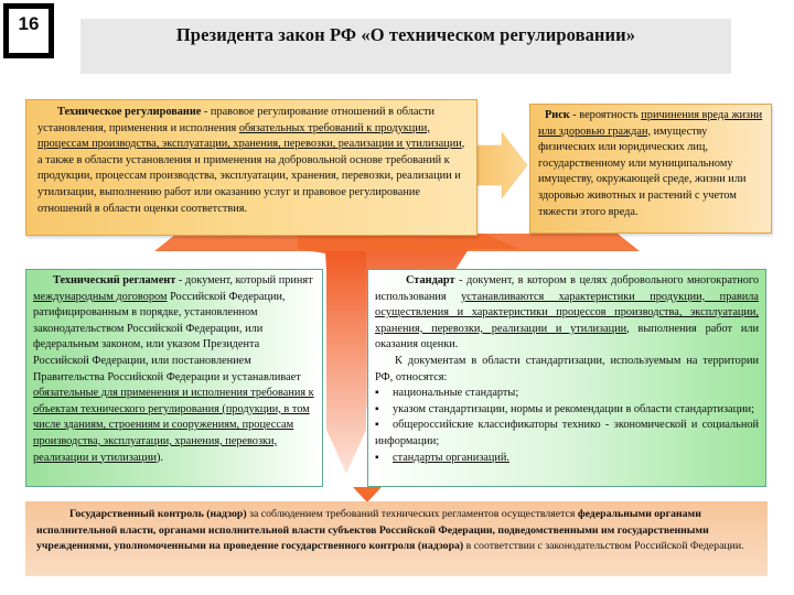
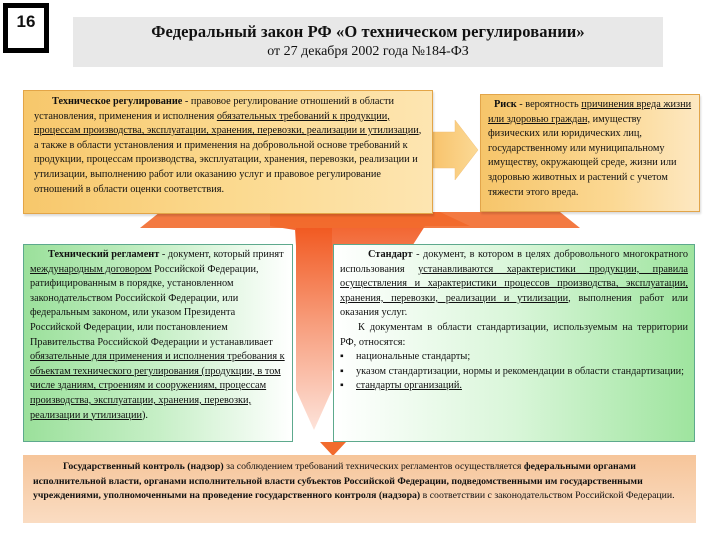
  16
- Президента закон РФ «О техническом регулировании»
+ Федеральный закон РФ «О техническом регулировании»
+ от 27 декабря 2002 года №184-ФЗ
  Техническое регулирование - правовое регулирование отношений в области установления, применения и исполнения обязательных требований к продукции, процессам производства, эксплуатации, хранения, перевозки, реализации и утилизации, а также в области установления и применения на добровольной основе требований к продукции, процессам производства, эксплуатации, хранения, перевозки, реализации и утилизации, выполнению работ или оказанию услуг и правовое регулирование отношений в области оценки соответствия.
  Риск - вероятность причинения вреда жизни или здоровью граждан, имуществу физических или юридических лиц, государственному или муниципальному имуществу, окружающей среде, жизни или здоровью животных и растений с учетом тяжести этого вреда.
  Технический регламент - документ, который принят международным договором Российской Федерации, ратифицированным в порядке, установленном законодательством Российской Федерации, или федеральным законом, или указом Президента Российской Федерации, или постановлением Правительства Российской Федерации и устанавливает обязательные для применения и исполнения требования к объектам технического регулирования (продукции, в том числе зданиям, строениям и сооружениям, процессам производства, эксплуатации, хранения, перевозки, реализации и утилизации).
- Стандарт - документ, в котором в целях добровольного многократного использования устанавливаются характеристики продукции, правила осуществления и характеристики процессов производства, эксплуатации, хранения, перевозки, реализации и утилизации, выполнения работ или оказания оценки.
+ Стандарт - документ, в котором в целях добровольного многократного использования устанавливаются характеристики продукции, правила осуществления и характеристики процессов производства, эксплуатации, хранения, перевозки, реализации и утилизации, выполнения работ или оказания услуг.
  К документам в области стандартизации, используемым на территории РФ, относятся:
  ▪ национальные стандарты;
  ▪ указом стандартизации, нормы и рекомендации в области стандартизации;
- ▪ общероссийские классификаторы технико - экономической и социальной информации;
  ▪ стандарты организаций.
  Государственный контроль (надзор) за соблюдением требований технических регламентов осуществляется федеральными органами исполнительной власти, органами исполнительной власти субъектов Российской Федерации, подведомственными им государственными учреждениями, уполномоченными на проведение государственного контроля (надзора) в соответствии с законодательством Российской Федерации.
